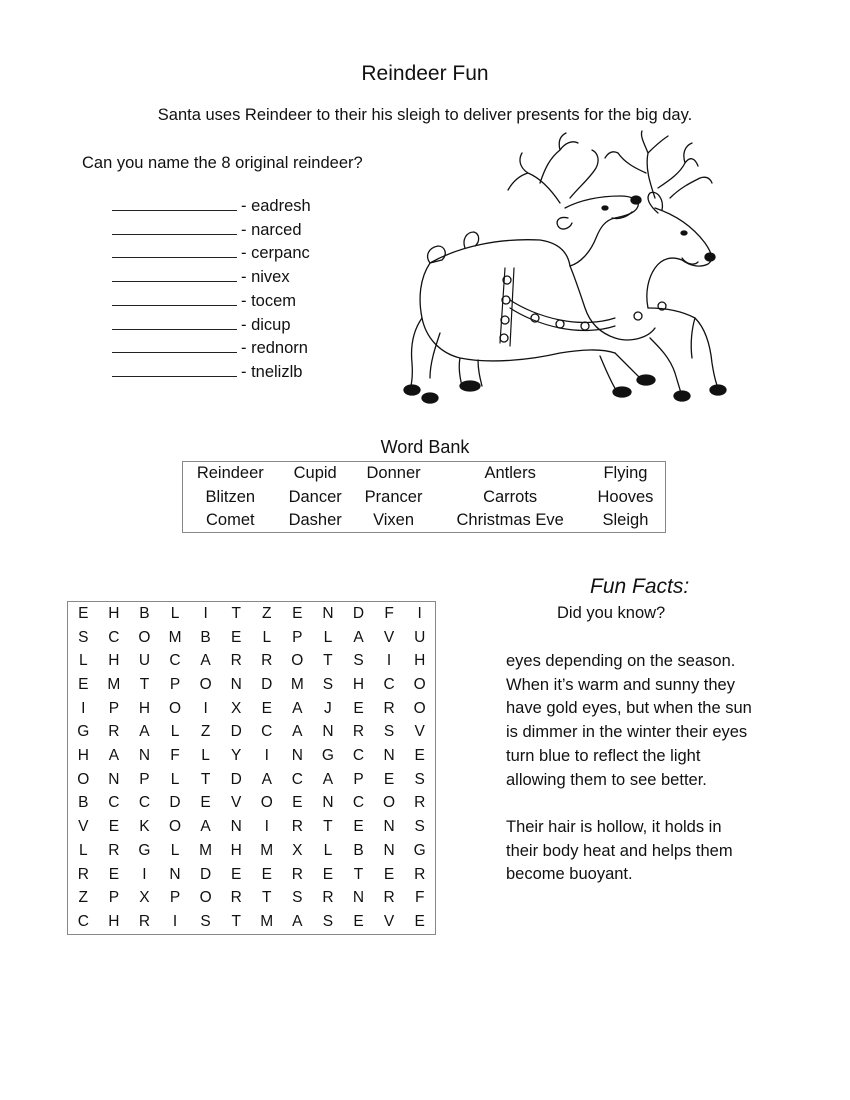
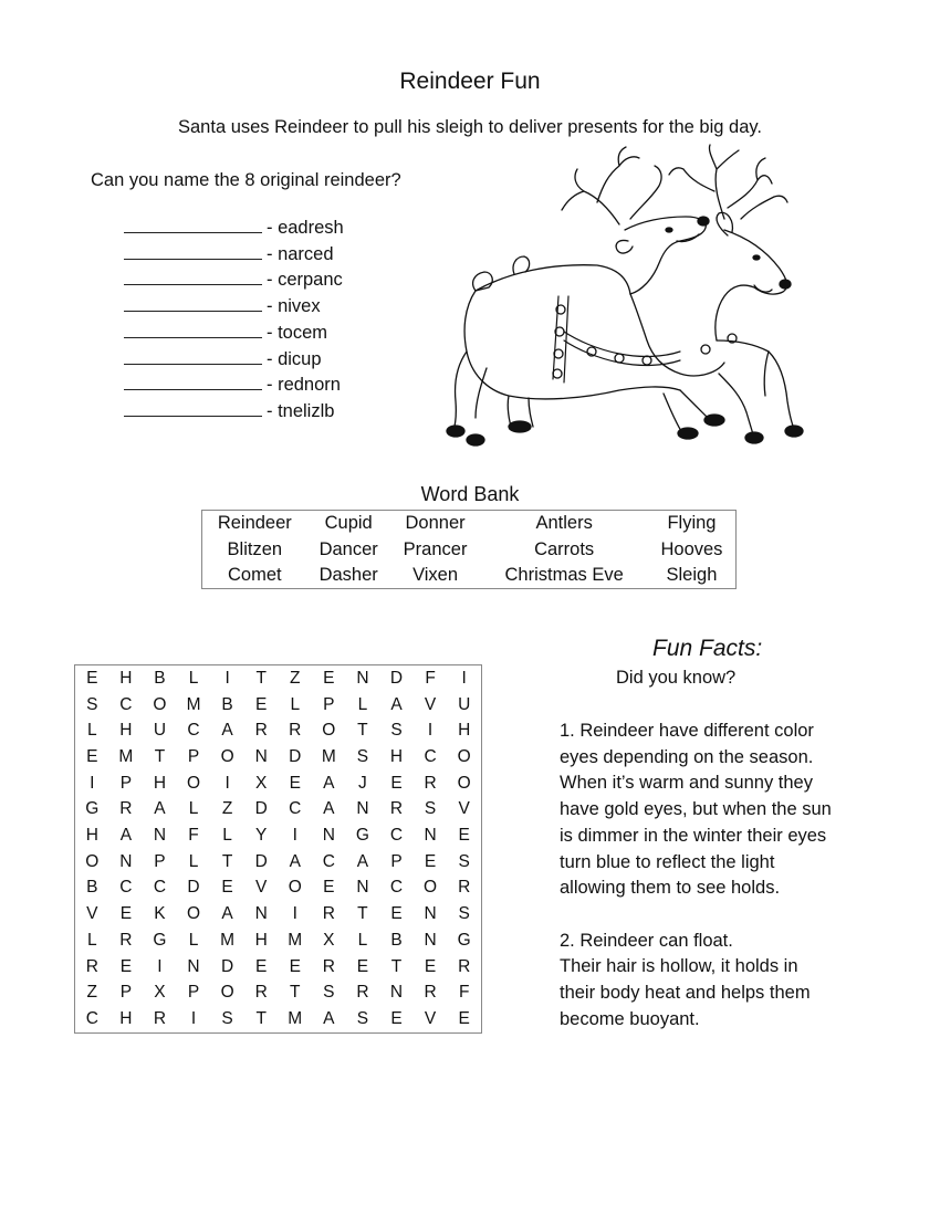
  Reindeer Fun
- Santa uses Reindeer to their his sleigh to deliver presents for the big day.
+ Santa uses Reindeer to pull his sleigh to deliver presents for the big day.
  Can you name the 8 original reindeer?
  - eadresh
  - narced
  - cerpanc
  - nivex
  - tocem
  - dicup
  - rednorn
  - tnelizlb
  Word Bank
  Reindeer	Cupid	Donner	Antlers	Flying
  Blitzen	Dancer	Prancer	Carrots	Hooves
  Comet	Dasher	Vixen	Christmas Eve	Sleigh
  E	H	B	L	I	T	Z	E	N	D	F	I
  S	C	O	M	B	E	L	P	L	A	V	U
  L	H	U	C	A	R	R	O	T	S	I	H
  E	M	T	P	O	N	D	M	S	H	C	O
  I	P	H	O	I	X	E	A	J	E	R	O
  G	R	A	L	Z	D	C	A	N	R	S	V
  H	A	N	F	L	Y	I	N	G	C	N	E
  O	N	P	L	T	D	A	C	A	P	E	S
  B	C	C	D	E	V	O	E	N	C	O	R
  V	E	K	O	A	N	I	R	T	E	N	S
  L	R	G	L	M	H	M	X	L	B	N	G
  R	E	I	N	D	E	E	R	E	T	E	R
  Z	P	X	P	O	R	T	S	R	N	R	F
  C	H	R	I	S	T	M	A	S	E	V	E
  Fun Facts:
  Did you know?
+ 1. Reindeer have different color
  eyes depending on the season.
  When it’s warm and sunny they
  have gold eyes, but when the sun
  is dimmer in the winter their eyes
  turn blue to reflect the light
- allowing them to see better.
+ allowing them to see holds.
+ 2. Reindeer can float.
  Their hair is hollow, it holds in
  their body heat and helps them
  become buoyant.
